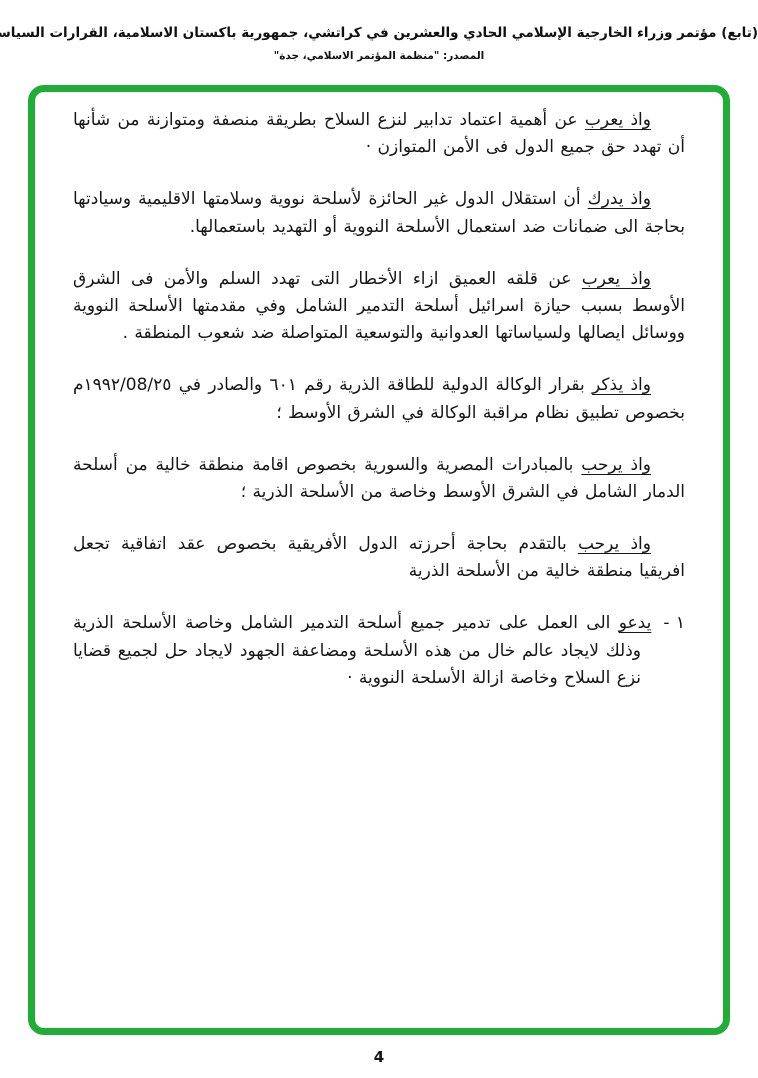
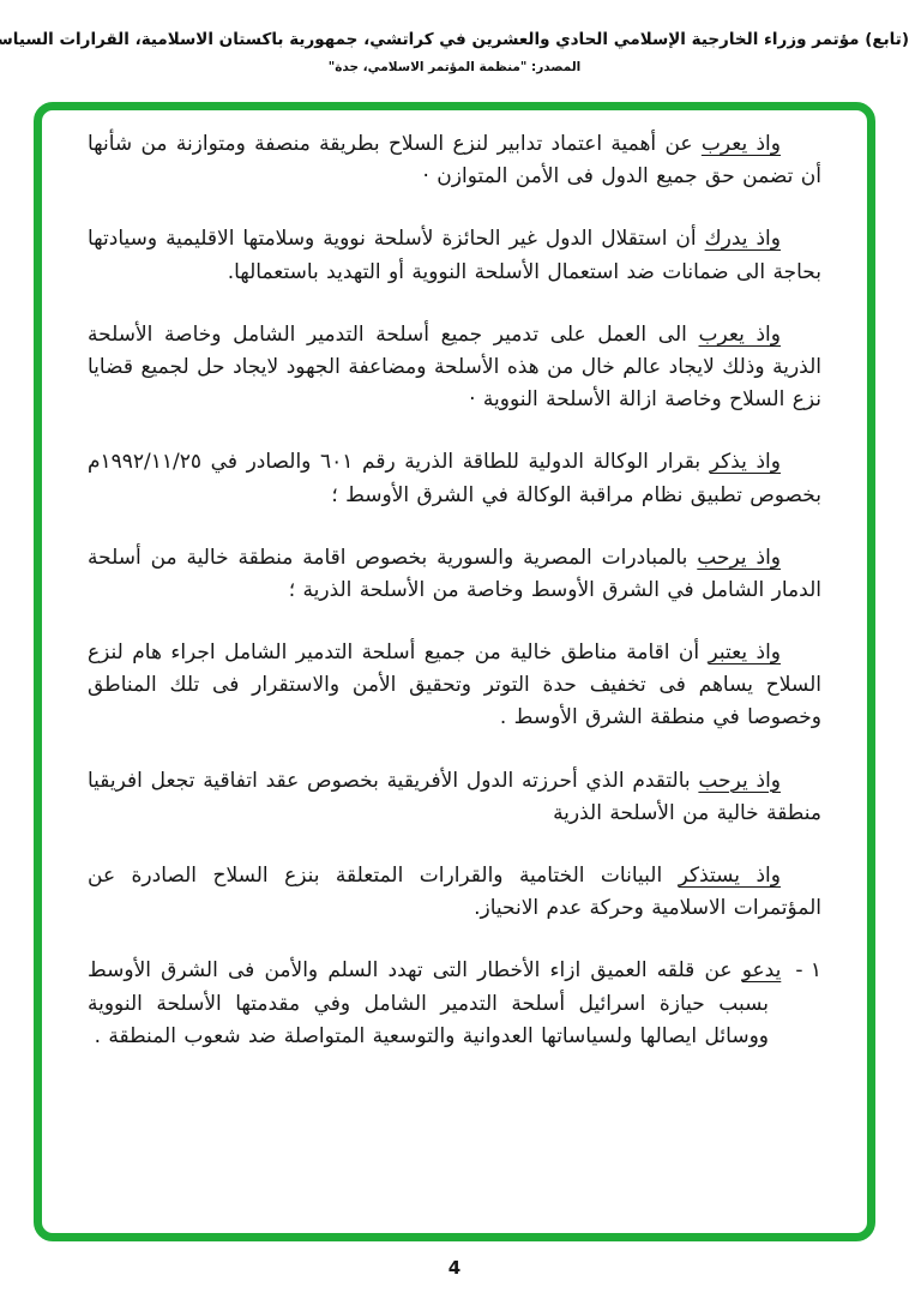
  (تابع) مؤتمر وزراء الخارجية الإسلامي الحادي والعشرين في كراتشي، جمهورية باكستان الاسلامية، القرارات السياس
  المصدر: "منظمة المؤتمر الاسلامي، جدة"
- واذ يعرب عن أهمية اعتماد تدابير لنزع السلاح بطريقة منصفة ومتوازنة من شأنها أن تهدد حق جميع الدول فى الأمن المتوازن ·
+ واذ يعرب عن أهمية اعتماد تدابير لنزع السلاح بطريقة منصفة ومتوازنة من شأنها أن تضمن حق جميع الدول فى الأمن المتوازن ·
  واذ يدرك أن استقلال الدول غير الحائزة لأسلحة نووية وسلامتها الاقليمية وسيادتها بحاجة الى ضمانات ضد استعمال الأسلحة النووية أو التهديد باستعمالها.
- واذ يعرب عن قلقه العميق ازاء الأخطار التى تهدد السلم والأمن فى الشرق الأوسط بسبب حيازة اسرائيل أسلحة التدمير الشامل وفي مقدمتها الأسلحة النووية ووسائل ايصالها ولسياساتها العدوانية والتوسعية المتواصلة ضد شعوب المنطقة .
+ واذ يعرب الى العمل على تدمير جميع أسلحة التدمير الشامل وخاصة الأسلحة الذرية وذلك لايجاد عالم خال من هذه الأسلحة ومضاعفة الجهود لايجاد حل لجميع قضايا نزع السلاح وخاصة ازالة الأسلحة النووية ·
- واذ يذكر بقرار الوكالة الدولية للطاقة الذرية رقم ٦٠١ والصادر في ١٩٩٢/08/٢٥م بخصوص تطبيق نظام مراقبة الوكالة في الشرق الأوسط ؛
+ واذ يذكر بقرار الوكالة الدولية للطاقة الذرية رقم ٦٠١ والصادر في ١٩٩٢/١١/٢٥م بخصوص تطبيق نظام مراقبة الوكالة في الشرق الأوسط ؛
  واذ يرحب بالمبادرات المصرية والسورية بخصوص اقامة منطقة خالية من أسلحة الدمار الشامل في الشرق الأوسط وخاصة من الأسلحة الذرية ؛
+ واذ يعتبر أن اقامة مناطق خالية من جميع أسلحة التدمير الشامل اجراء هام لنزع السلاح يساهم فى تخفيف حدة التوتر وتحقيق الأمن والاستقرار فى تلك المناطق وخصوصا في منطقة الشرق الأوسط .
- واذ يرحب بالتقدم بحاجة أحرزته الدول الأفريقية بخصوص عقد اتفاقية تجعل افريقيا منطقة خالية من الأسلحة الذرية
+ واذ يرحب بالتقدم الذي أحرزته الدول الأفريقية بخصوص عقد اتفاقية تجعل افريقيا منطقة خالية من الأسلحة الذرية
+ واذ يستذكر البيانات الختامية والقرارات المتعلقة بنزع السلاح الصادرة عن المؤتمرات الاسلامية وحركة عدم الانحياز.
- ١ -يدعو الى العمل على تدمير جميع أسلحة التدمير الشامل وخاصة الأسلحة الذرية وذلك لايجاد عالم خال من هذه الأسلحة ومضاعفة الجهود لايجاد حل لجميع قضايا نزع السلاح وخاصة ازالة الأسلحة النووية ·
+ ١ -يدعو عن قلقه العميق ازاء الأخطار التى تهدد السلم والأمن فى الشرق الأوسط بسبب حيازة اسرائيل أسلحة التدمير الشامل وفي مقدمتها الأسلحة النووية ووسائل ايصالها ولسياساتها العدوانية والتوسعية المتواصلة ضد شعوب المنطقة .
  4
